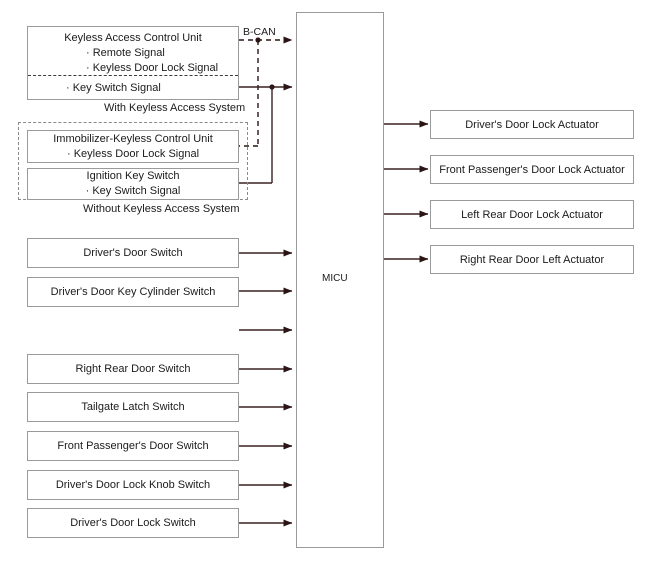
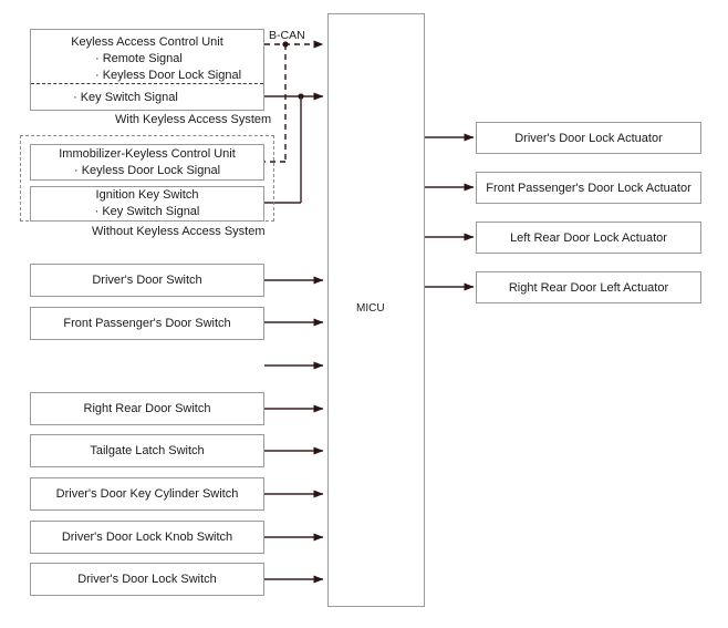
  MICU
  B-CAN
  Keyless Access Control Unit
  · Remote Signal
  · Keyless Door Lock Signal
  · Key Switch Signal
  With Keyless Access System
  Immobilizer-Keyless Control Unit
  · Keyless Door Lock Signal
  Ignition Key Switch
  · Key Switch Signal
  Without Keyless Access System
  Driver's Door Switch
- Driver's Door Key Cylinder Switch
+ Front Passenger's Door Switch
  Right Rear Door Switch
  Tailgate Latch Switch
- Front Passenger's Door Switch
+ Driver's Door Key Cylinder Switch
  Driver's Door Lock Knob Switch
  Driver's Door Lock Switch
  Driver's Door Lock Actuator
  Front Passenger's Door Lock Actuator
  Left Rear Door Lock Actuator
  Right Rear Door Left Actuator
